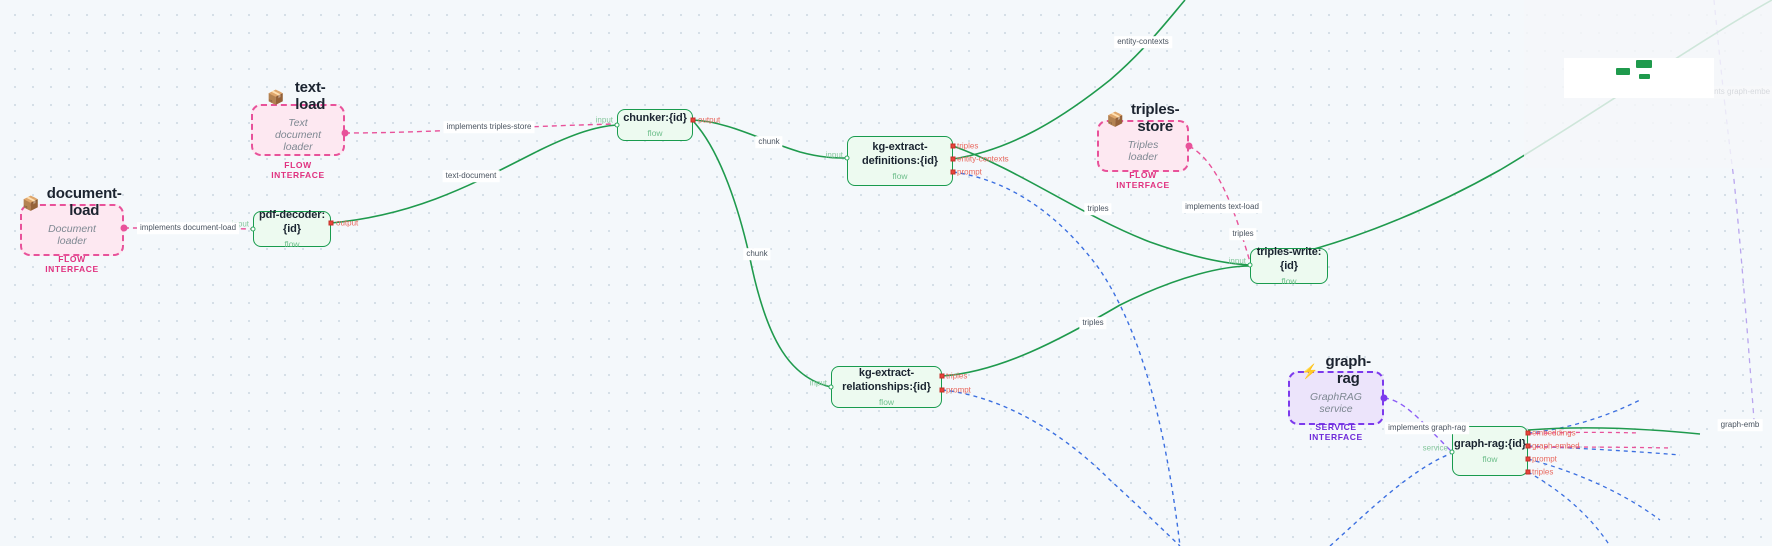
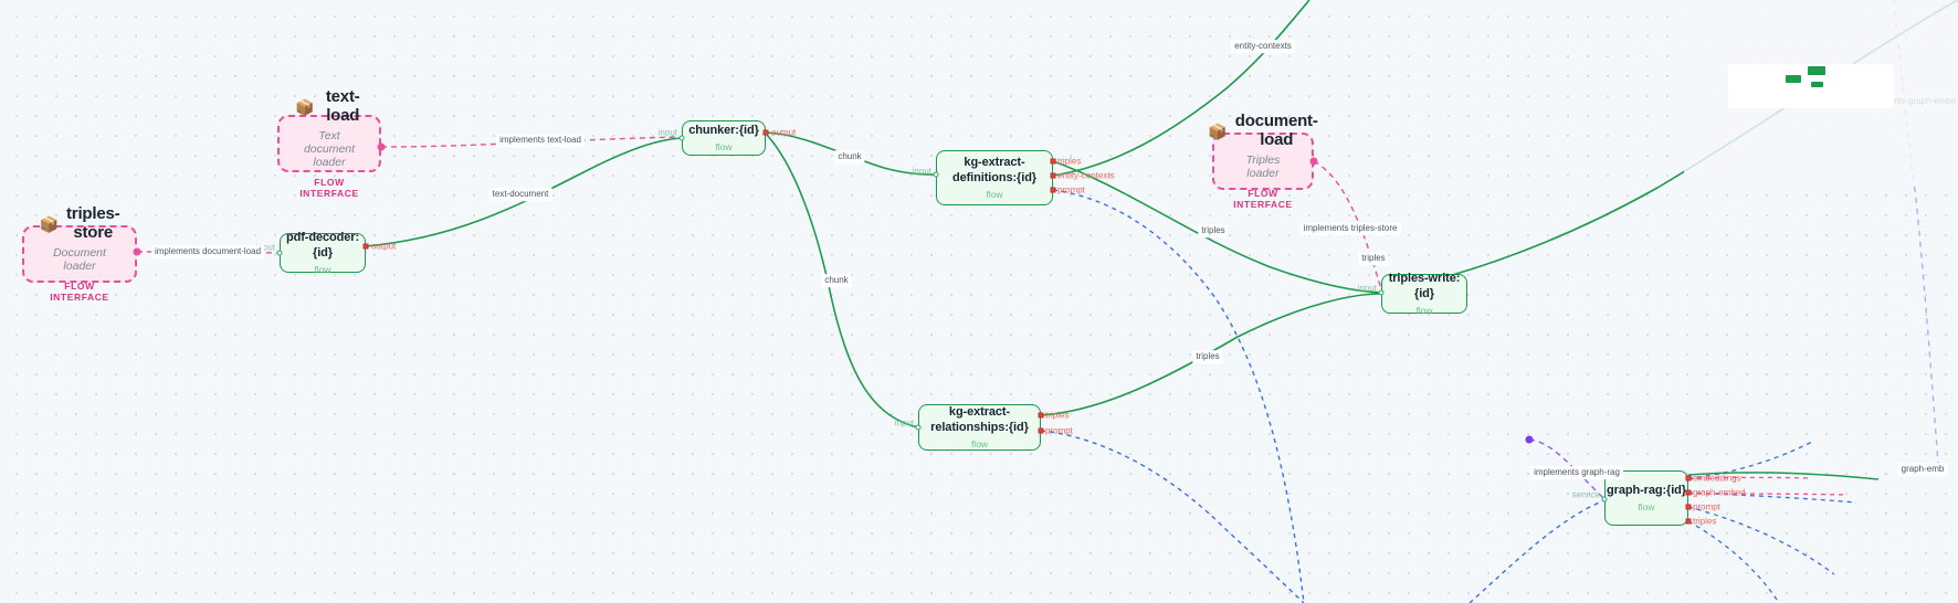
  📦
  text-load
  Text document loader
  FLOW INTERFACE
  📦
- document-load
+ triples-store
  Document loader
  FLOW INTERFACE
  📦
- triples-store
+ document-load
  Triples loader
  FLOW INTERFACE
- ⚡
- graph-rag
- GraphRAG service
- SERVICE INTERFACE
  pdf-decoder:{id}
  flow
  output
  chunker:{id}
  flow
  input
  output
  kg-extract-definitions:{id}
  flow
  input
  triples
  entity-contexts
  prompt
  kg-extract-relationships:{id}
  flow
  input
  triples
  prompt
  triples-write:{id}
  flow
  input
  graph-rag:{id}
  flow
  service
  embeddings
  graph-embed
  prompt
  triples
- implements triples-store
+ implements text-load
  implements document-load
- implements text-load
+ implements triples-store
  implements graph-rag
  text-document
  chunk
  chunk
  triples
  triples
  triples
  entity-contexts
  graph-emb
